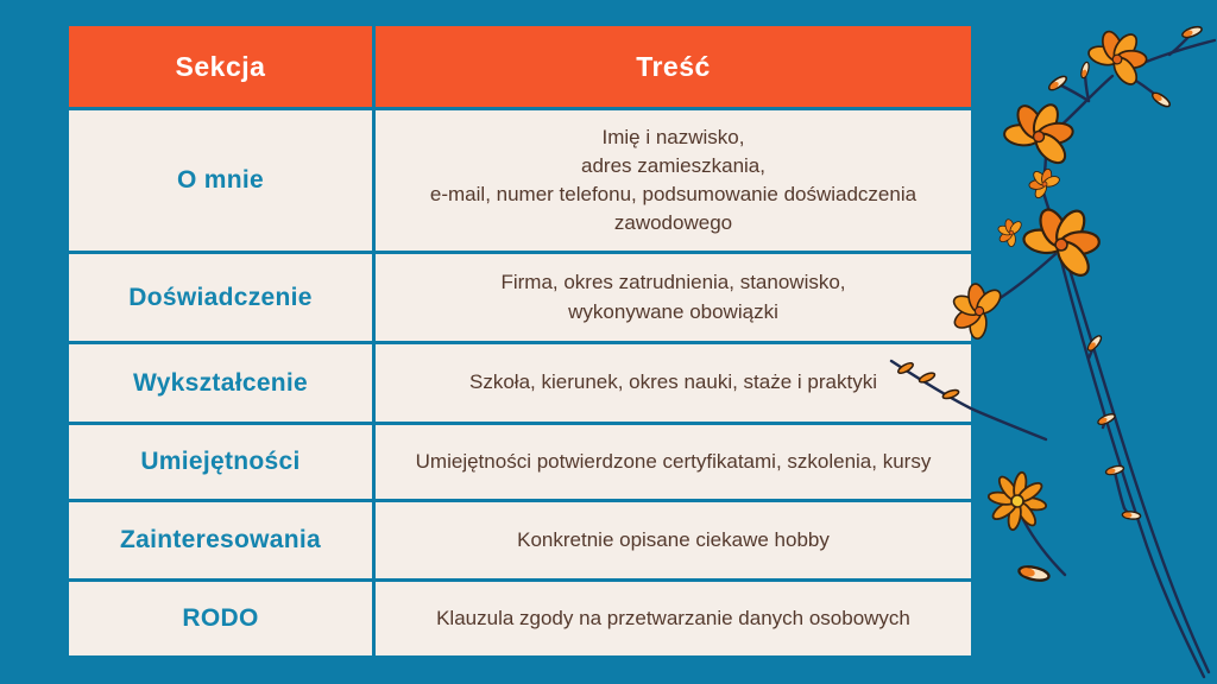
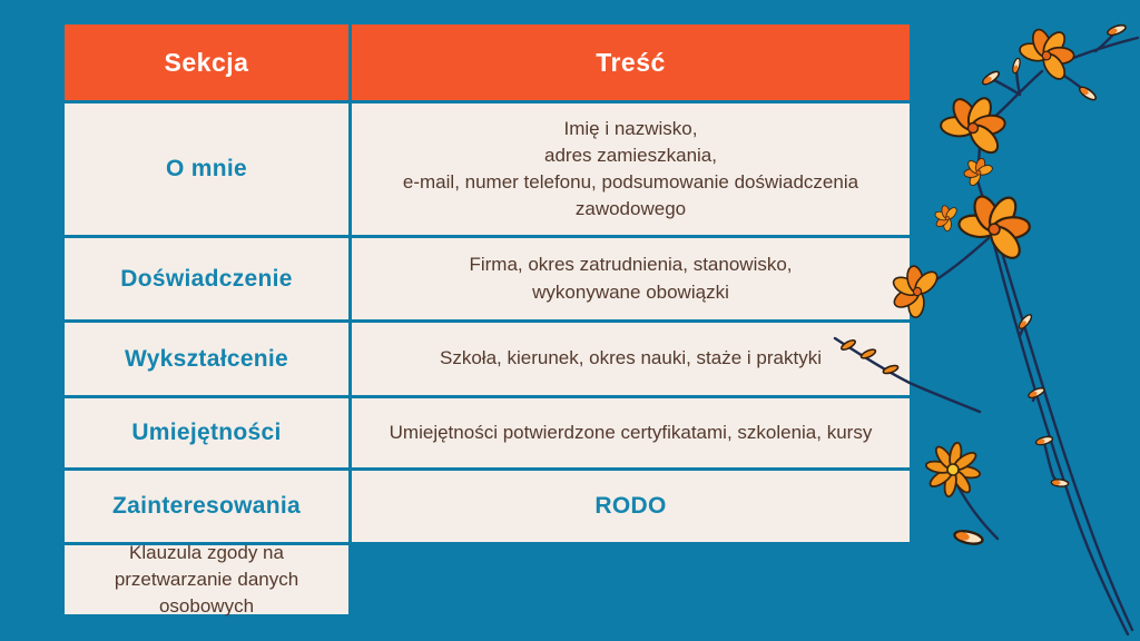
  Sekcja
  Treść
  O mnie
  Imię i nazwisko,
  adres zamieszkania,
  e-mail, numer telefonu, podsumowanie doświadczenia zawodowego
  Doświadczenie
  Firma, okres zatrudnienia, stanowisko,
  wykonywane obowiązki
  Wykształcenie
  Szkoła, kierunek, okres nauki, staże i praktyki
  Umiejętności
  Umiejętności potwierdzone certyfikatami, szkolenia, kursy
  Zainteresowania
- Konkretnie opisane ciekawe hobby
  RODO
  Klauzula zgody na przetwarzanie danych osobowych
